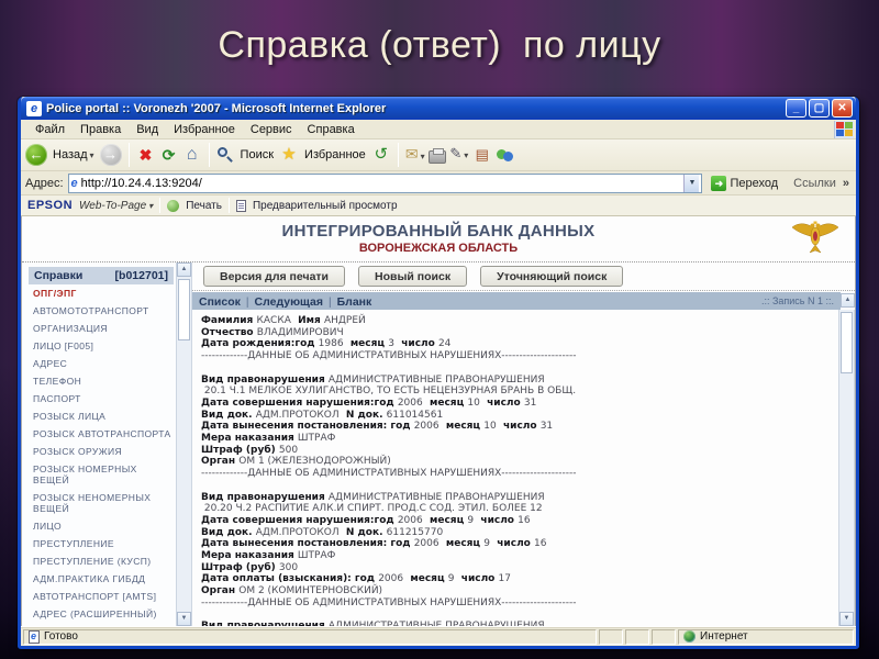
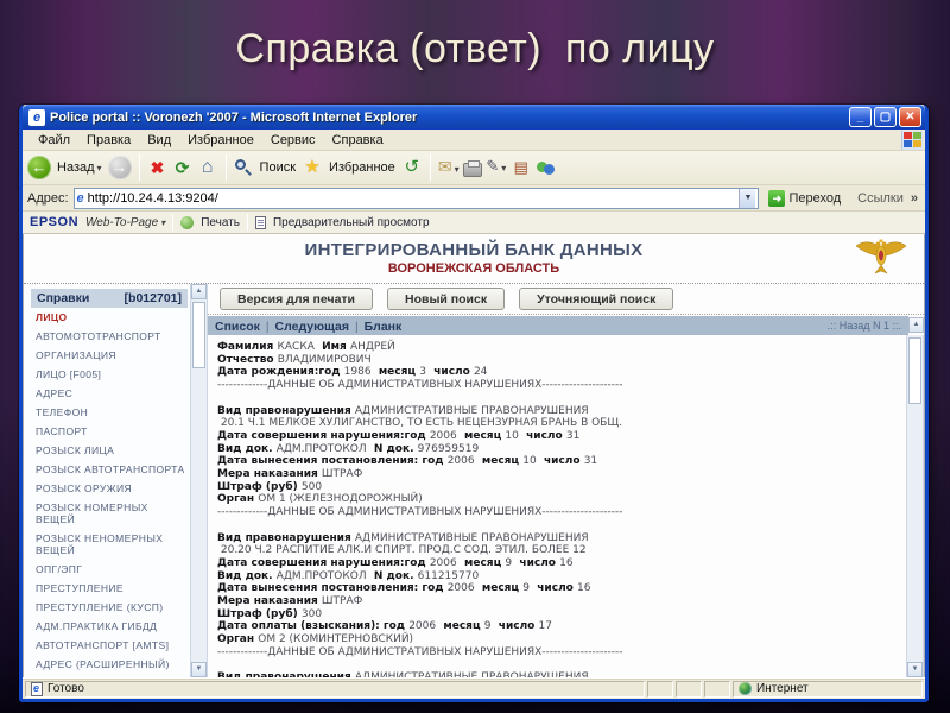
  Справка (ответ) по лицу
  e
  Police portal :: Voronezh '2007 - Microsoft Internet Explorer
  _
  ▢
  ✕
  Файл Правка Вид Избранное Сервис Справка
  ←
  Назад
  →
  ✖
  ⟳
  ⌂
  Поиск
  ★
  Избранное
  ↺
  ✉
  ✎
  ▤
  Адрес:
  e
  http://10.24.4.13:9204/
  ➜
  Переход
  Ссылки
  »
  EPSON
  Web-To-Page
  Печать
  Предварительный просмотр
  ИНТЕГРИРОВАННЫЙ БАНК ДАННЫХ
  ВОРОНЕЖСКАЯ ОБЛАСТЬ
  Справки
  [b012701]
- ОПГ/ЭПГ
+ ЛИЦО
  АВТОМОТОТРАНСПОРТ
  ОРГАНИЗАЦИЯ
  ЛИЦО [F005]
  АДРЕС
  ТЕЛЕФОН
  ПАСПОРТ
  РОЗЫСК ЛИЦА
  РОЗЫСК АВТОТРАНСПОРТА
  РОЗЫСК ОРУЖИЯ
  РОЗЫСК НОМЕРНЫХ ВЕЩЕЙ
  РОЗЫСК НЕНОМЕРНЫХ ВЕЩЕЙ
- ЛИЦО
+ ОПГ/ЭПГ
  ПРЕСТУПЛЕНИЕ
  ПРЕСТУПЛЕНИЕ (КУСП)
  АДМ.ПРАКТИКА ГИБДД
  АВТОТРАНСПОРТ [AMTS]
  АДРЕС (РАСШИРЕННЫЙ)
  Версия для печати
  Новый поиск
  Уточняющий поиск
  Список | Следующая | Бланк
- .:: Запись N 1 ::.
+ .:: Назад N 1 ::.
  Фамилия КАСКА Имя АНДРЕЙ
  Отчество ВЛАДИМИРОВИЧ
  Дата рождения:год 1986 месяц 3 число 24
  -------------ДАННЫЕ ОБ АДМИНИСТРАТИВНЫХ НАРУШЕНИЯХ---------------------
  Вид правонарушения АДМИНИСТРАТИВНЫЕ ПРАВОНАРУШЕНИЯ
  20.1 Ч.1 МЕЛКОЕ ХУЛИГАНСТВО, ТО ЕСТЬ НЕЦЕНЗУРНАЯ БРАНЬ В ОБЩ.
  Дата совершения нарушения:год 2006 месяц 10 число 31
- Вид док. АДМ.ПРОТОКОЛ N док. 611014561
+ Вид док. АДМ.ПРОТОКОЛ N док. 976959519
  Дата вынесения постановления: год 2006 месяц 10 число 31
  Мера наказания ШТРАФ
  Штраф (руб) 500
  Орган ОМ 1 (ЖЕЛЕЗНОДОРОЖНЫЙ)
  -------------ДАННЫЕ ОБ АДМИНИСТРАТИВНЫХ НАРУШЕНИЯХ---------------------
  Вид правонарушения АДМИНИСТРАТИВНЫЕ ПРАВОНАРУШЕНИЯ
  20.20 Ч.2 РАСПИТИЕ АЛК.И СПИРТ. ПРОД.С СОД. ЭТИЛ. БОЛЕЕ 12
  Дата совершения нарушения:год 2006 месяц 9 число 16
  Вид док. АДМ.ПРОТОКОЛ N док. 611215770
  Дата вынесения постановления: год 2006 месяц 9 число 16
  Мера наказания ШТРАФ
  Штраф (руб) 300
  Дата оплаты (взыскания): год 2006 месяц 9 число 17
  Орган ОМ 2 (КОМИНТЕРНОВСКИЙ)
  -------------ДАННЫЕ ОБ АДМИНИСТРАТИВНЫХ НАРУШЕНИЯХ---------------------
  Готово
  Интернет
